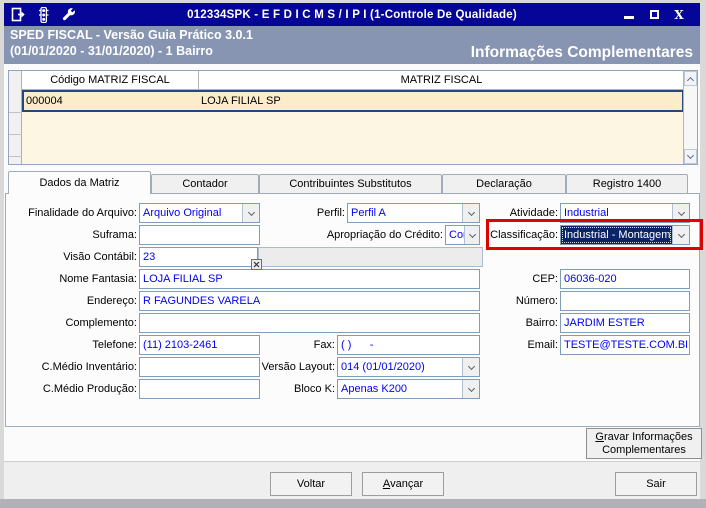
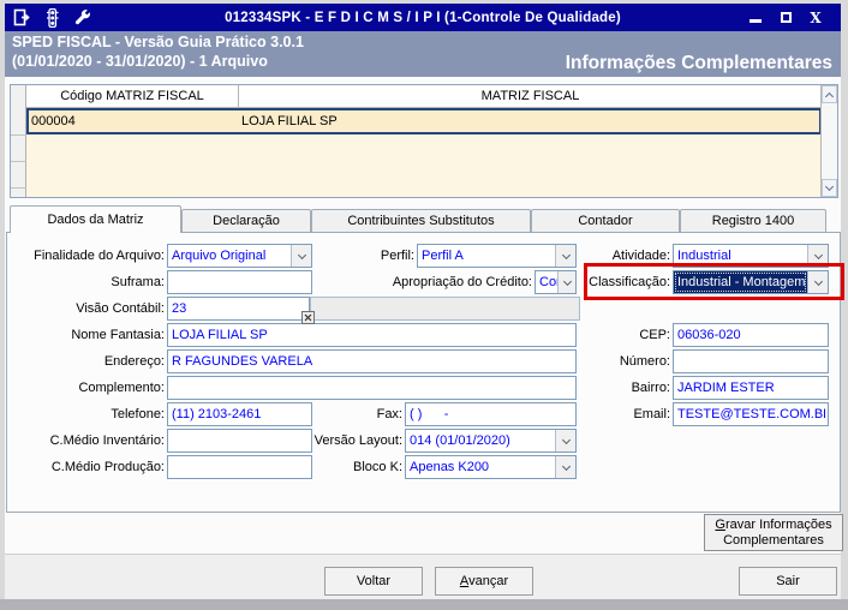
  012334SPK - E F D I C M S / I P I (1-Controle De Qualidade)
  X
  SPED FISCAL - Versão Guia Prático 3.0.1
- (01/01/2020 - 31/01/2020) - 1 Bairro
+ (01/01/2020 - 31/01/2020) - 1 Arquivo
  Informações Complementares
  Código MATRIZ FISCAL
  MATRIZ FISCAL
  000004
  LOJA FILIAL SP
  Dados da Matriz
- Contador
+ Declaração
  Contribuintes Substitutos
- Declaração
+ Contador
  Registro 1400
  Finalidade do Arquivo:
  Arquivo Original
  Suframa:
  Visão Contábil:
  23
  Nome Fantasia:
  LOJA FILIAL SP
  Endereço:
  R FAGUNDES VARELA
  Complemento:
  Telefone:
  (11) 2103-2461
  C.Médio Inventário:
  C.Médio Produção:
  Perfil:
  Perfil A
  Apropriação do Crédito:
  Fax:
  ( ) -
  Versão Layout:
  014 (01/01/2020)
  Bloco K:
  Apenas K200
  Atividade:
  Industrial
  Classificação:
  Industrial - Montagem
  CEP:
  06036-020
  Número:
  Bairro:
  JARDIM ESTER
  Email:
  TESTE@TESTE.COM.B
  Gravar Informações
  Complementares
  Voltar
  A
  vançar
  Sair
